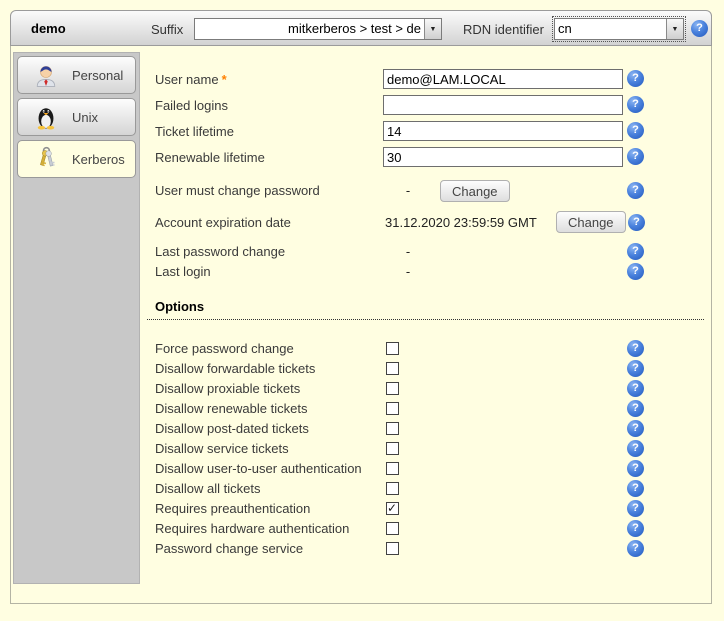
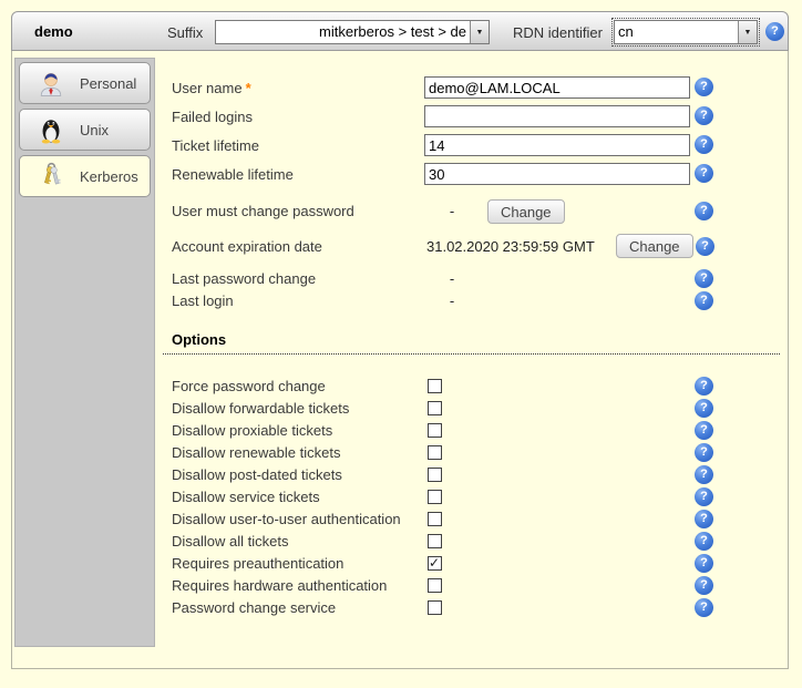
  demo
  Suffix
  mitkerberos > test > de
  RDN identifier
  cn
  ?
  Personal
  Unix
  Kerberos
  User name *
  demo@LAM.LOCAL
  ?
  Failed logins
  ?
  Ticket lifetime
  14
  ?
  Renewable lifetime
  30
  ?
  User must change password
  -
  Change
  ?
  Account expiration date
- 31.12.2020 23:59:59 GMT
+ 31.02.2020 23:59:59 GMT
  Change
  ?
  Last password change
  -
  ?
  Last login
  -
  ?
  Options
  Force password change
  ?
  Disallow forwardable tickets
  ?
  Disallow proxiable tickets
  ?
  Disallow renewable tickets
  ?
  Disallow post-dated tickets
  ?
  Disallow service tickets
  ?
  Disallow user-to-user authentication
  ?
  Disallow all tickets
  ?
  Requires preauthentication
  ?
  Requires hardware authentication
  ?
  Password change service
  ?
